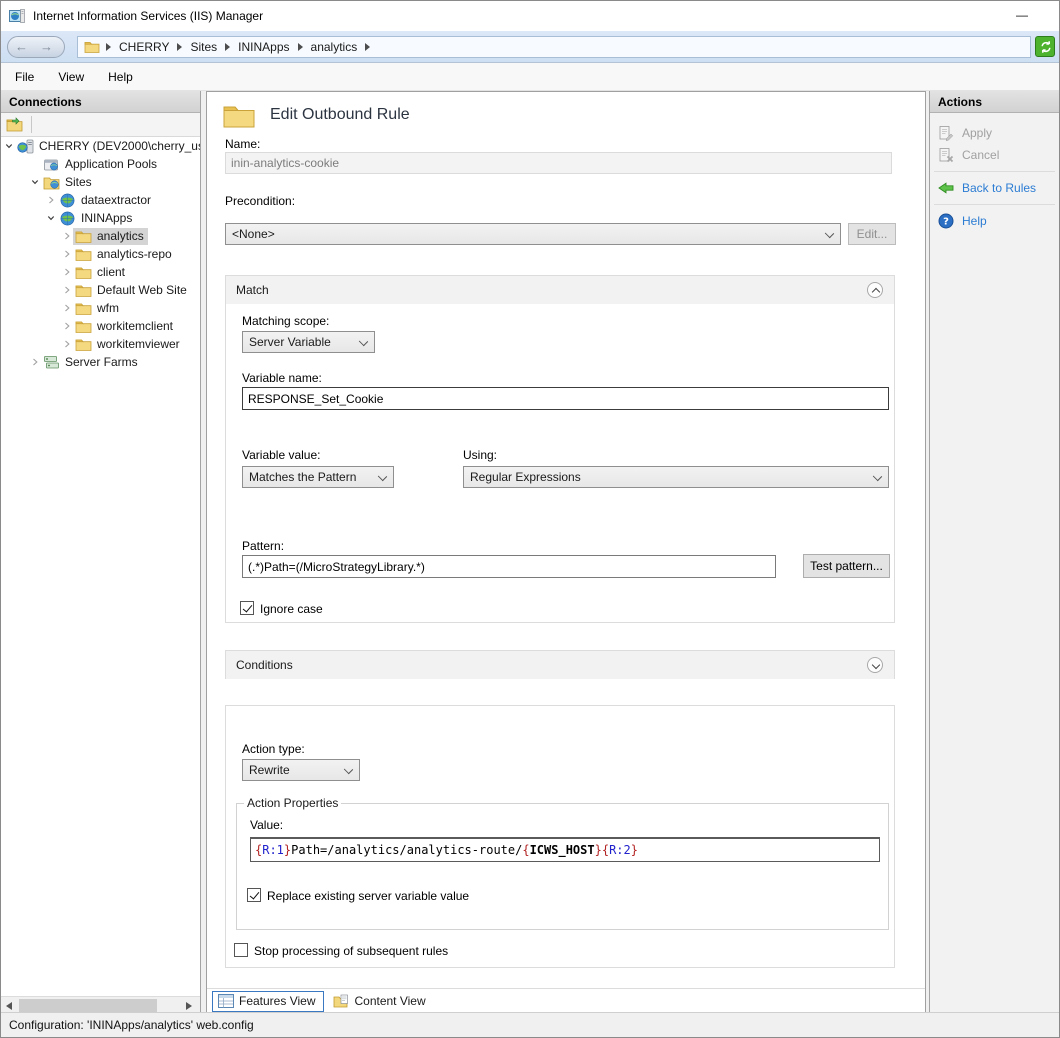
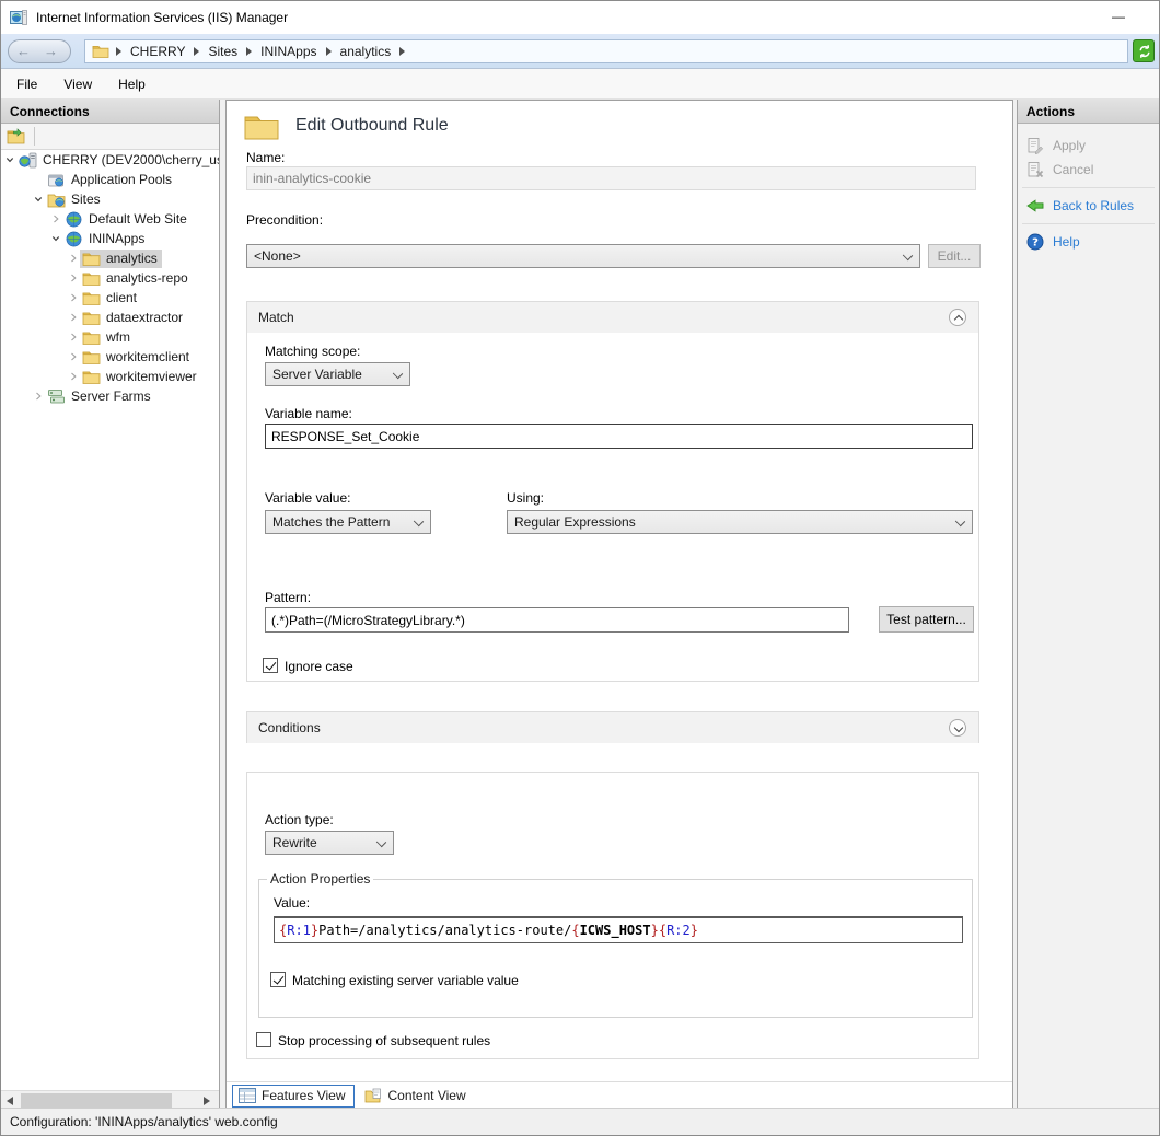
  Internet Information Services (IIS) Manager
  —
  ←
  →
  CHERRY
  Sites
  ININApps
  analytics
  File
  View
  Help
  Connections
  CHERRY (DEV2000\cherry_u
  Application Pools
  Sites
- dataextractor
+ Default Web Site
  ININApps
  analytics
  analytics-repo
  client
- Default Web Site
+ dataextractor
  wfm
  workitemclient
  workitemviewer
  Server Farms
  Edit Outbound Rule
  Name:
  inin-analytics-cookie
  Precondition:
  <None>
  Edit...
  Match
  Matching scope:
  Server Variable
  Variable name:
  RESPONSE_Set_Cookie
  Variable value:
  Matches the Pattern
  Using:
  Regular Expressions
  Pattern:
  (.*)Path=(/MicroStrategyLibrary.*)
  Test pattern...
  Ignore case
  Conditions
  Action type:
  Rewrite
  Action Properties
  Value:
  {R:1}Path=/analytics/analytics-route/{ICWS_HOST}{R:2}
- Replace existing server variable value
+ Matching existing server variable value
  Stop processing of subsequent rules
  Features View
  Content View
  Actions
  Apply
  Cancel
  Back to Rules
  ?
  Help
  Configuration: 'ININApps/analytics' web.config
